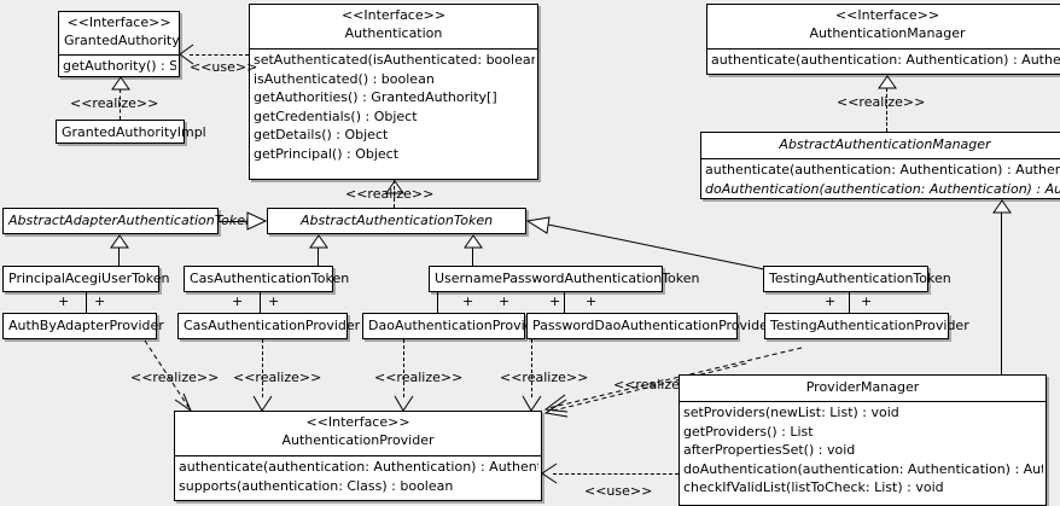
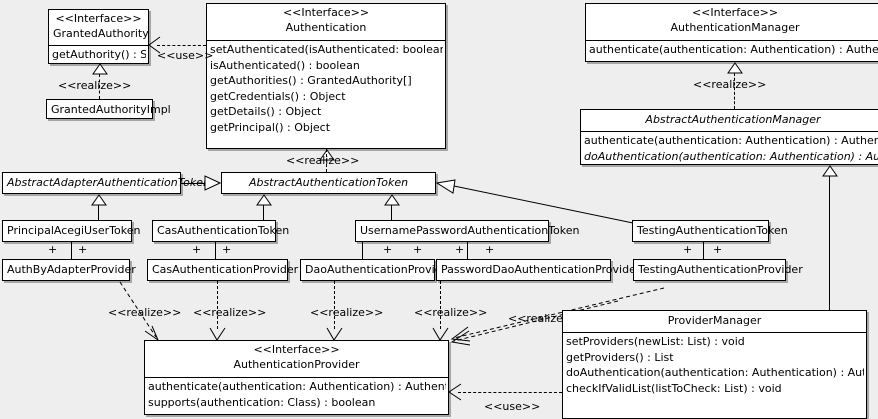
  <<Interface>>
  GrantedAuthority
  getAuthority() : S
  GrantedAuthorityImpl
  <<realize>>
  <<Interface>>
  Authentication
  setAuthenticated(isAuthenticated: boolea
  isAuthenticated() : boolean
  getAuthorities() : GrantedAuthority[]
  getCredentials() : Object
  getDetails() : Object
  getPrincipal() : Object
  <<use>>
  <<Interface>>
  AuthenticationManager
  authenticate(authentication: Authentication) : Authe
  <<realize>>
  AbstractAuthenticationManager
  authenticate(authentication: Authentication) : Authen
  doAuthentication(authentication: Authentication) : Au
  AbstractAdapterAuthentication
  AbstractAuthenticationToken
  <<realize>>
  PrincipalAcegiUserToken
  CasAuthenticationToken
  UsernamePasswordAuthenticationToken
  TestingAuthenticationToken
  +
  +
  +
  +
  +
  +
  +
  +
  +
  +
  AuthByAdapterProvider
  CasAuthenticationProvider
  DaoAuthenticationProvi
  PasswordDaoAuthenticationProvid
  TestingAuthenticationProvider
  <<Interface>>
  AuthenticationProvider
  authenticate(authentication: Authentication) : Authen
  supports(authentication: Class) : boolean
  <<realize>>
  <<realize>>
  <<realize>>
  <<realize>>
  <<realize
  ProviderManager
  setProviders(newList: List) : void
  getProviders() : List
- afterPropertiesSet() : void
  doAuthentication(authentication: Authentication) : Au
  checkIfValidList(listToCheck: List) : void
  <<use>>
